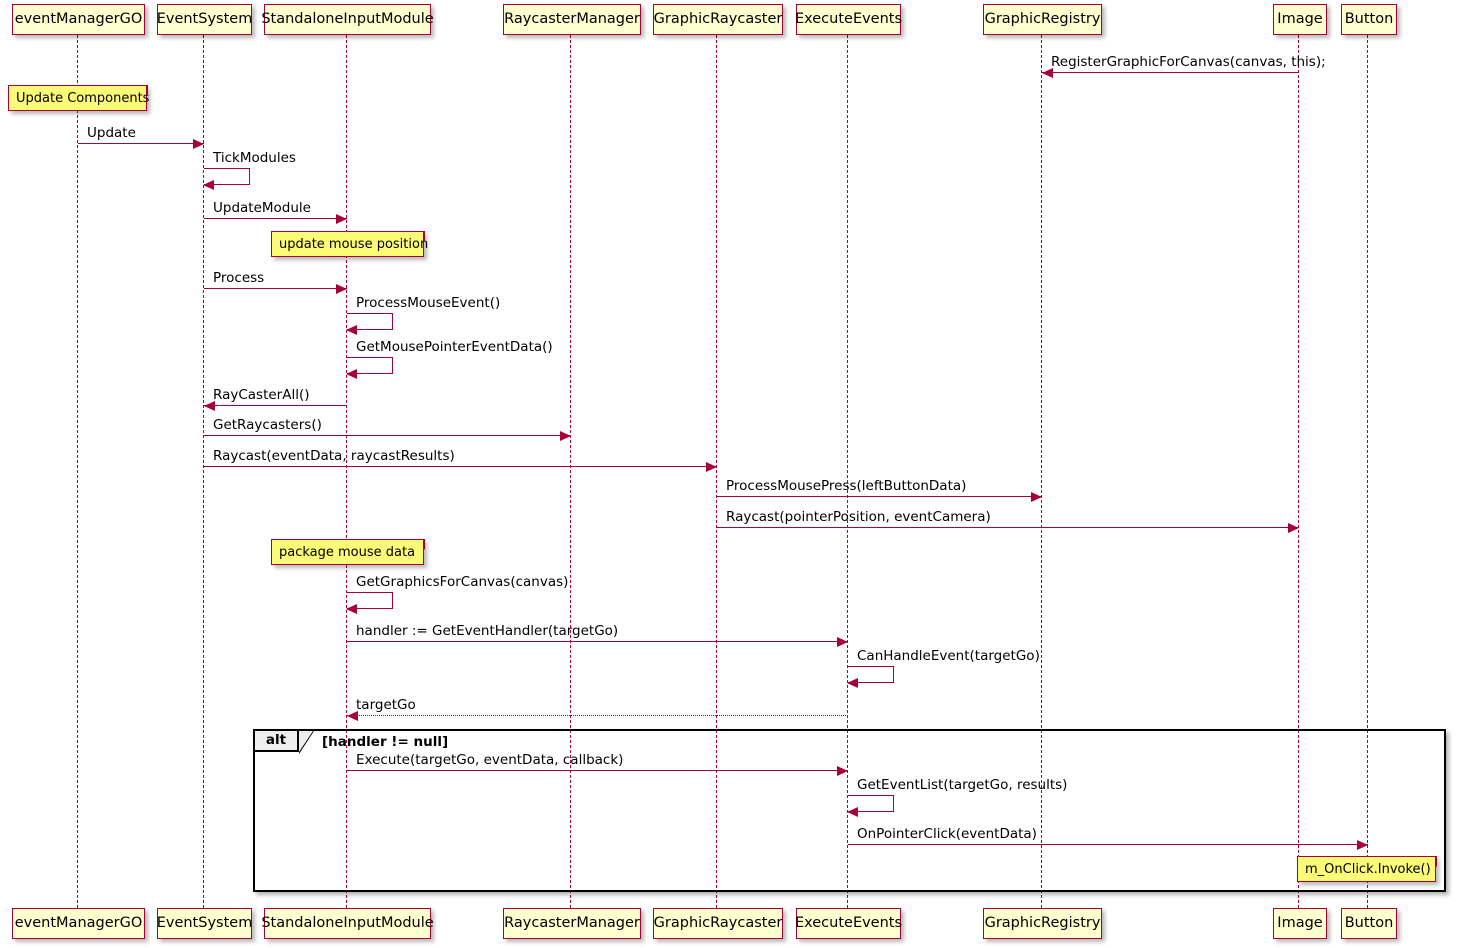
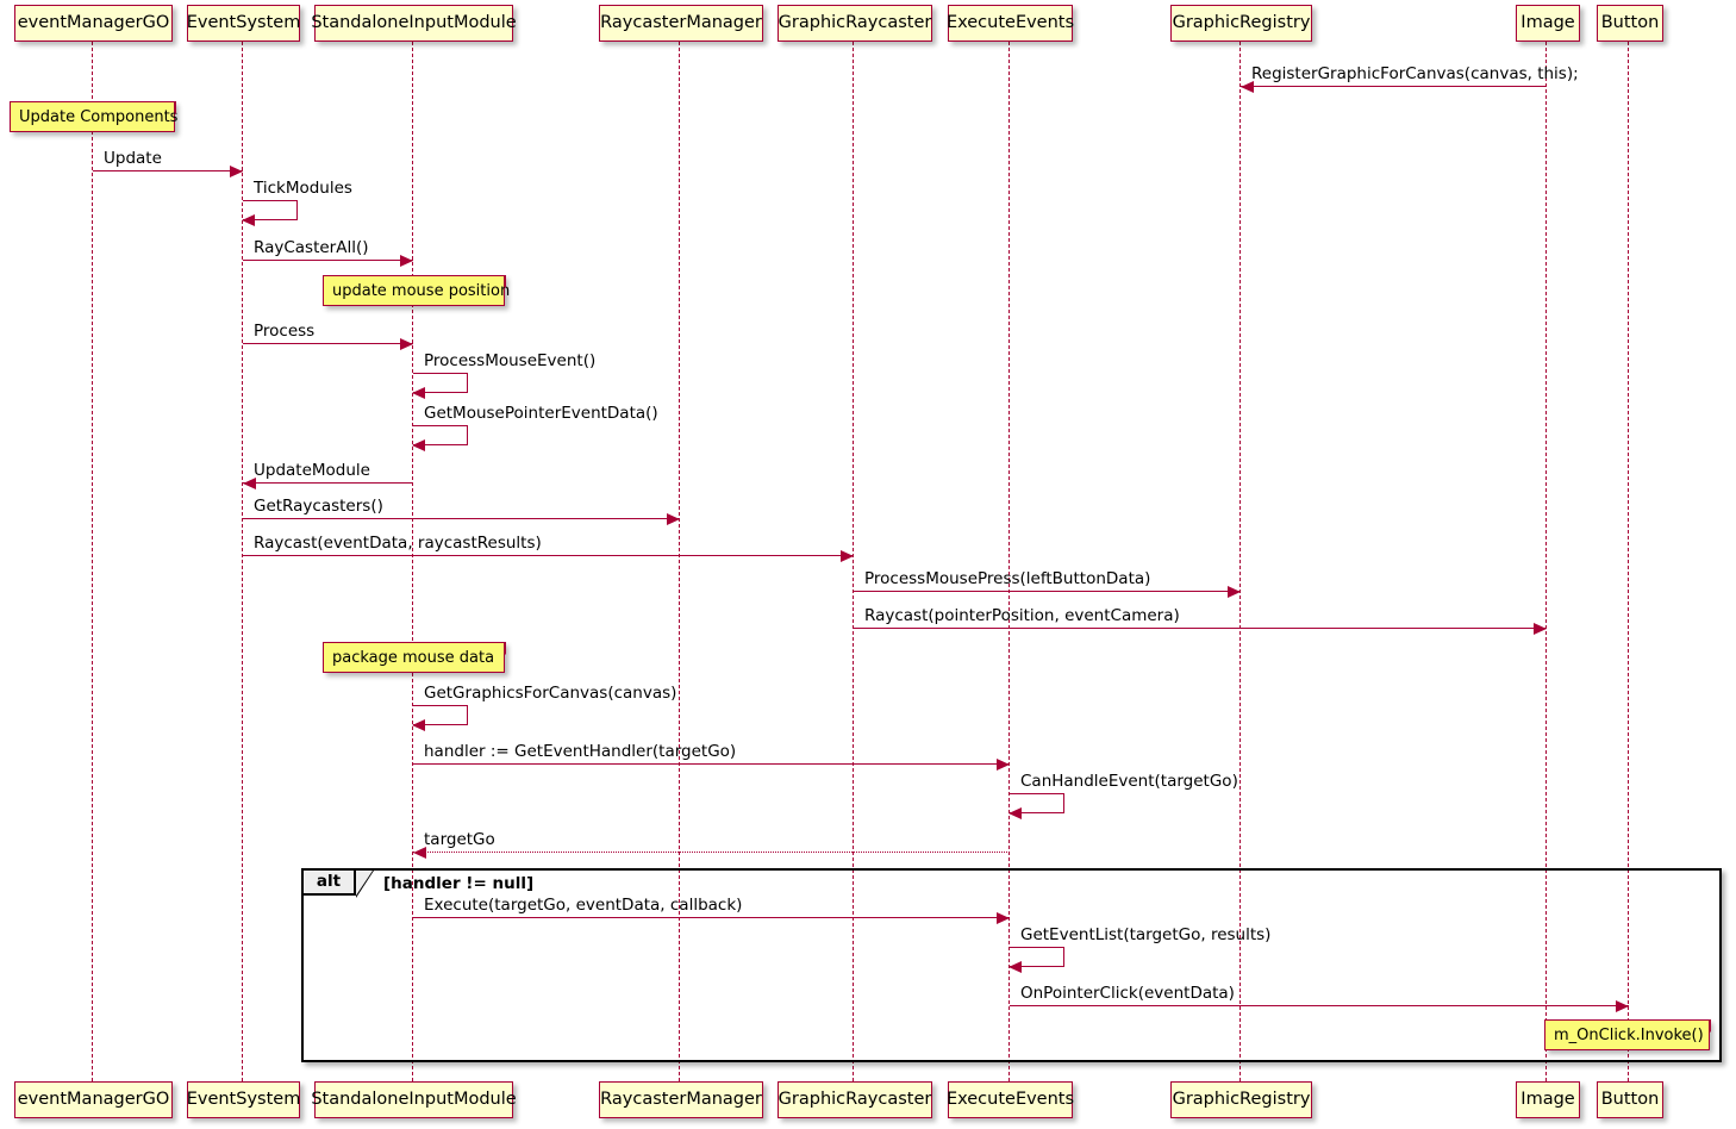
  eventManagerGO
  EventSystem
  StandaloneInputModule
  RaycasterManager
  GraphicRaycaster
  ExecuteEvents
  GraphicRegistry
  Image
  Button
  eventManagerGO
  EventSystem
  StandaloneInputModule
  RaycasterManager
  GraphicRaycaster
  ExecuteEvents
  GraphicRegistry
  Image
  Button
  alt
  [handler != null]
  RegisterGraphicForCanvas(canvas, this);
  Update
  TickModules
- UpdateModule
+ RayCasterAll()
  Process
  ProcessMouseEvent()
  GetMousePointerEventData()
- RayCasterAll()
+ UpdateModule
  GetRaycasters()
  Raycast(eventData, raycastResults)
  ProcessMousePress(leftButtonData)
  Raycast(pointerPosition, eventCamera)
  GetGraphicsForCanvas(canvas)
  handler := GetEventHandler(targetGo)
  CanHandleEvent(targetGo)
  targetGo
  Execute(targetGo, eventData, callback)
  GetEventList(targetGo, results)
  OnPointerClick(eventData)
  Update Components
  update mouse position
  package mouse data
  m_OnClick.Invoke()
